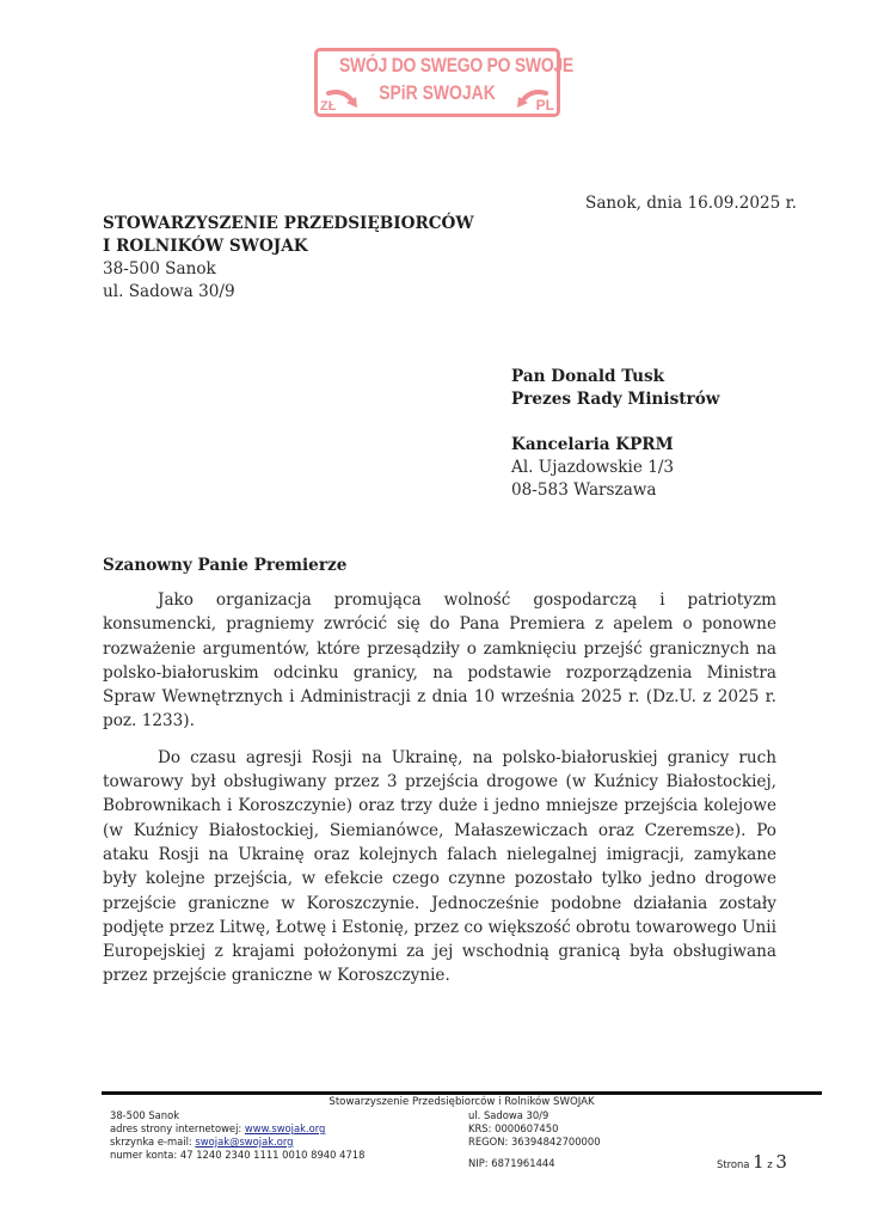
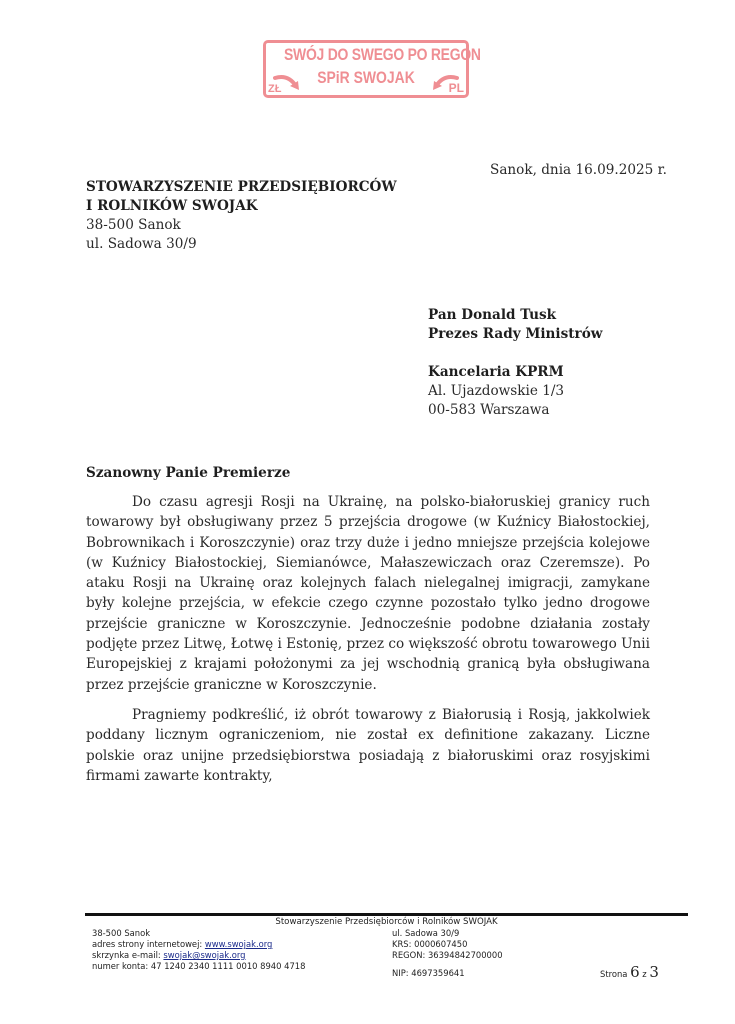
- SWÓJ DO SWEGO PO SWOJE
+ SWÓJ DO SWEGO PO REGON
  SPiR SWOJAK
  ZŁ
  PL
  Sanok, dnia 16.09.2025 r.
  STOWARZYSZENIE PRZEDSIĘBIORCÓW
  I ROLNIKÓW SWOJAK
  38-500 Sanok
  ul. Sadowa 30/9
  Pan Donald Tusk
  Prezes Rady Ministrów
  Kancelaria KPRM
  Al. Ujazdowskie 1/3
- 08-583 Warszawa
+ 00-583 Warszawa
  Szanowny Panie Premierze
- Jako organizacja promująca wolność gospodarczą i patriotyzm konsumencki, pragniemy zwrócić się do Pana Premiera z apelem o ponowne rozważenie argumentów, które przesądziły o zamknięciu przejść granicznych na polsko-białoruskim odcinku granicy, na podstawie rozporządzenia Ministra Spraw Wewnętrznych i Administracji z dnia 10 września 2025 r. (Dz.U. z 2025 r. poz. 1233).
- Do czasu agresji Rosji na Ukrainę, na polsko-białoruskiej granicy ruch towarowy był obsługiwany przez 3 przejścia drogowe (w Kuźnicy Białostockiej, Bobrownikach i Koroszczynie) oraz trzy duże i jedno mniejsze przejścia kolejowe (w Kuźnicy Białostockiej, Siemianówce, Małaszewiczach oraz Czeremsze). Po ataku Rosji na Ukrainę oraz kolejnych falach nielegalnej imigracji, zamykane były kolejne przejścia, w efekcie czego czynne pozostało tylko jedno drogowe przejście graniczne w Koroszczynie. Jednocześnie podobne działania zostały podjęte przez Litwę, Łotwę i Estonię, przez co większość obrotu towarowego Unii Europejskiej z krajami położonymi za jej wschodnią granicą była obsługiwana przez przejście graniczne w Koroszczynie.
+ Do czasu agresji Rosji na Ukrainę, na polsko-białoruskiej granicy ruch towarowy był obsługiwany przez 5 przejścia drogowe (w Kuźnicy Białostockiej, Bobrownikach i Koroszczynie) oraz trzy duże i jedno mniejsze przejścia kolejowe (w Kuźnicy Białostockiej, Siemianówce, Małaszewiczach oraz Czeremsze). Po ataku Rosji na Ukrainę oraz kolejnych falach nielegalnej imigracji, zamykane były kolejne przejścia, w efekcie czego czynne pozostało tylko jedno drogowe przejście graniczne w Koroszczynie. Jednocześnie podobne działania zostały podjęte przez Litwę, Łotwę i Estonię, przez co większość obrotu towarowego Unii Europejskiej z krajami położonymi za jej wschodnią granicą była obsługiwana przez przejście graniczne w Koroszczynie.
+ Pragniemy podkreślić, iż obrót towarowy z Białorusią i Rosją, jakkolwiek poddany licznym ograniczeniom, nie został ex definitione zakazany. Liczne polskie oraz unijne przedsiębiorstwa posiadają z białoruskimi oraz rosyjskimi firmami zawarte kontrakty,
  Stowarzyszenie Przedsiębiorców i Rolników SWOJAK
  38-500 Sanok
  adres strony internetowej: www.swojak.org
  skrzynka e-mail: swojak@swojak.org
  numer konta: 47 1240 2340 1111 0010 8940 4718
  ul. Sadowa 30/9
  KRS: 0000607450
  REGON: 36394842700000
- NIP: 6871961444
+ NIP: 4697359641
- Strona 1 z 3
+ Strona 6 z 3
